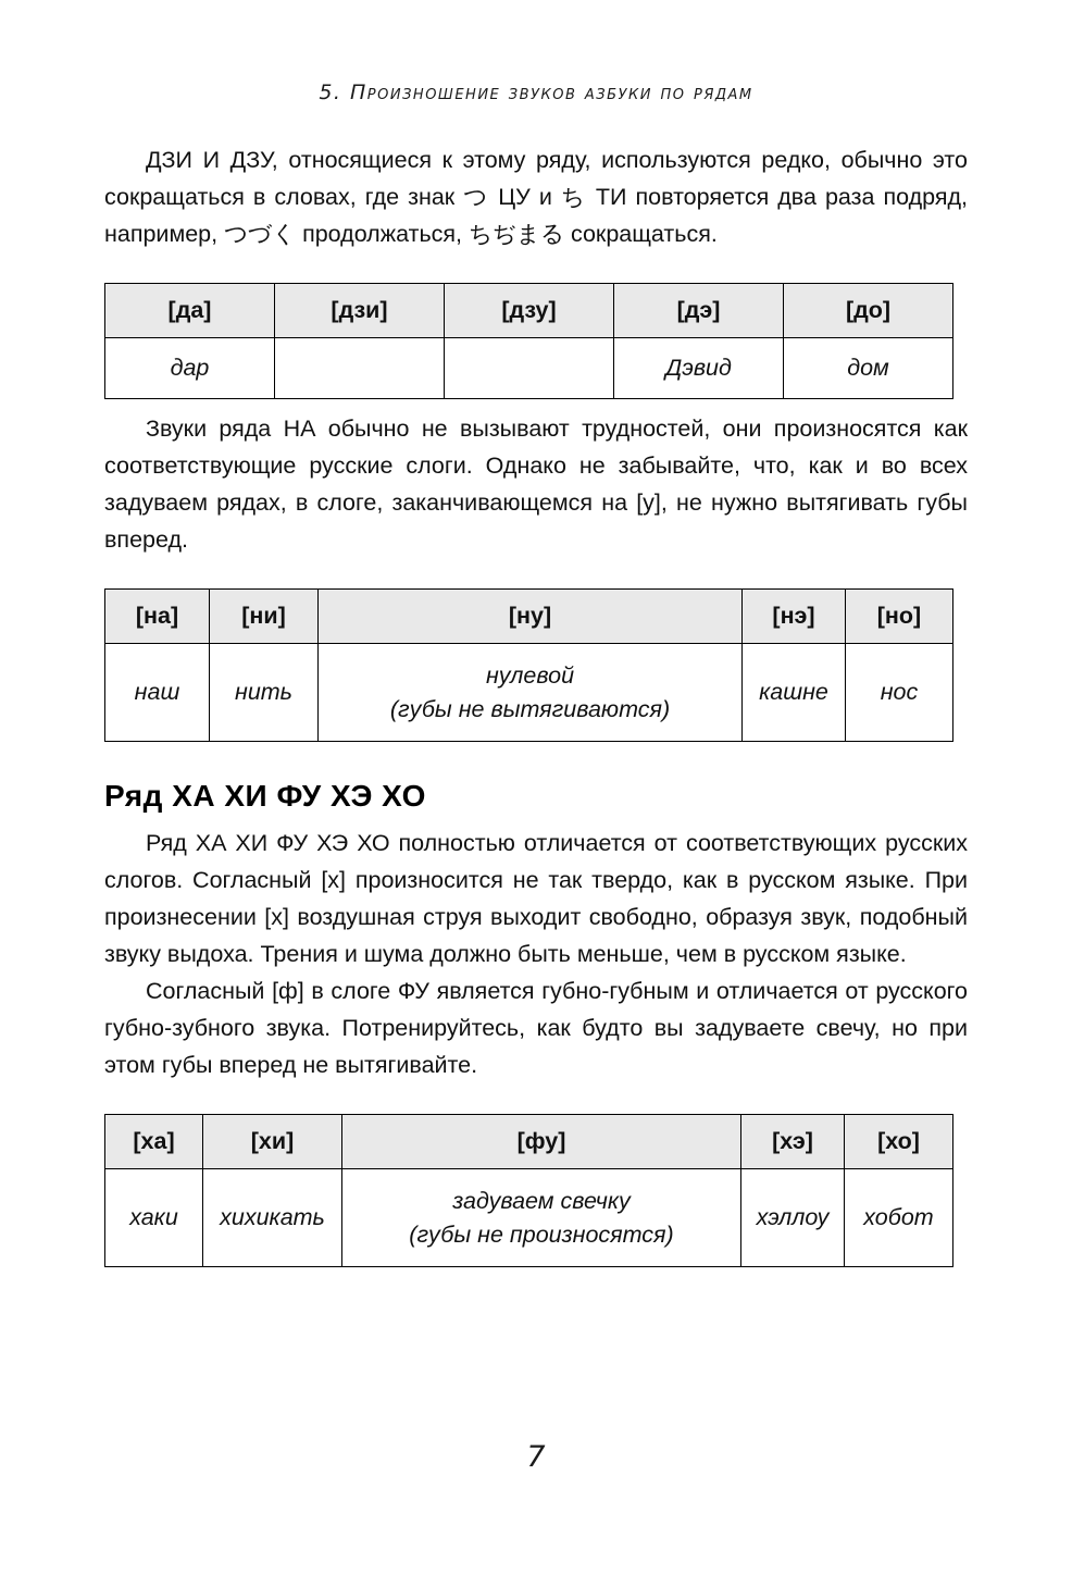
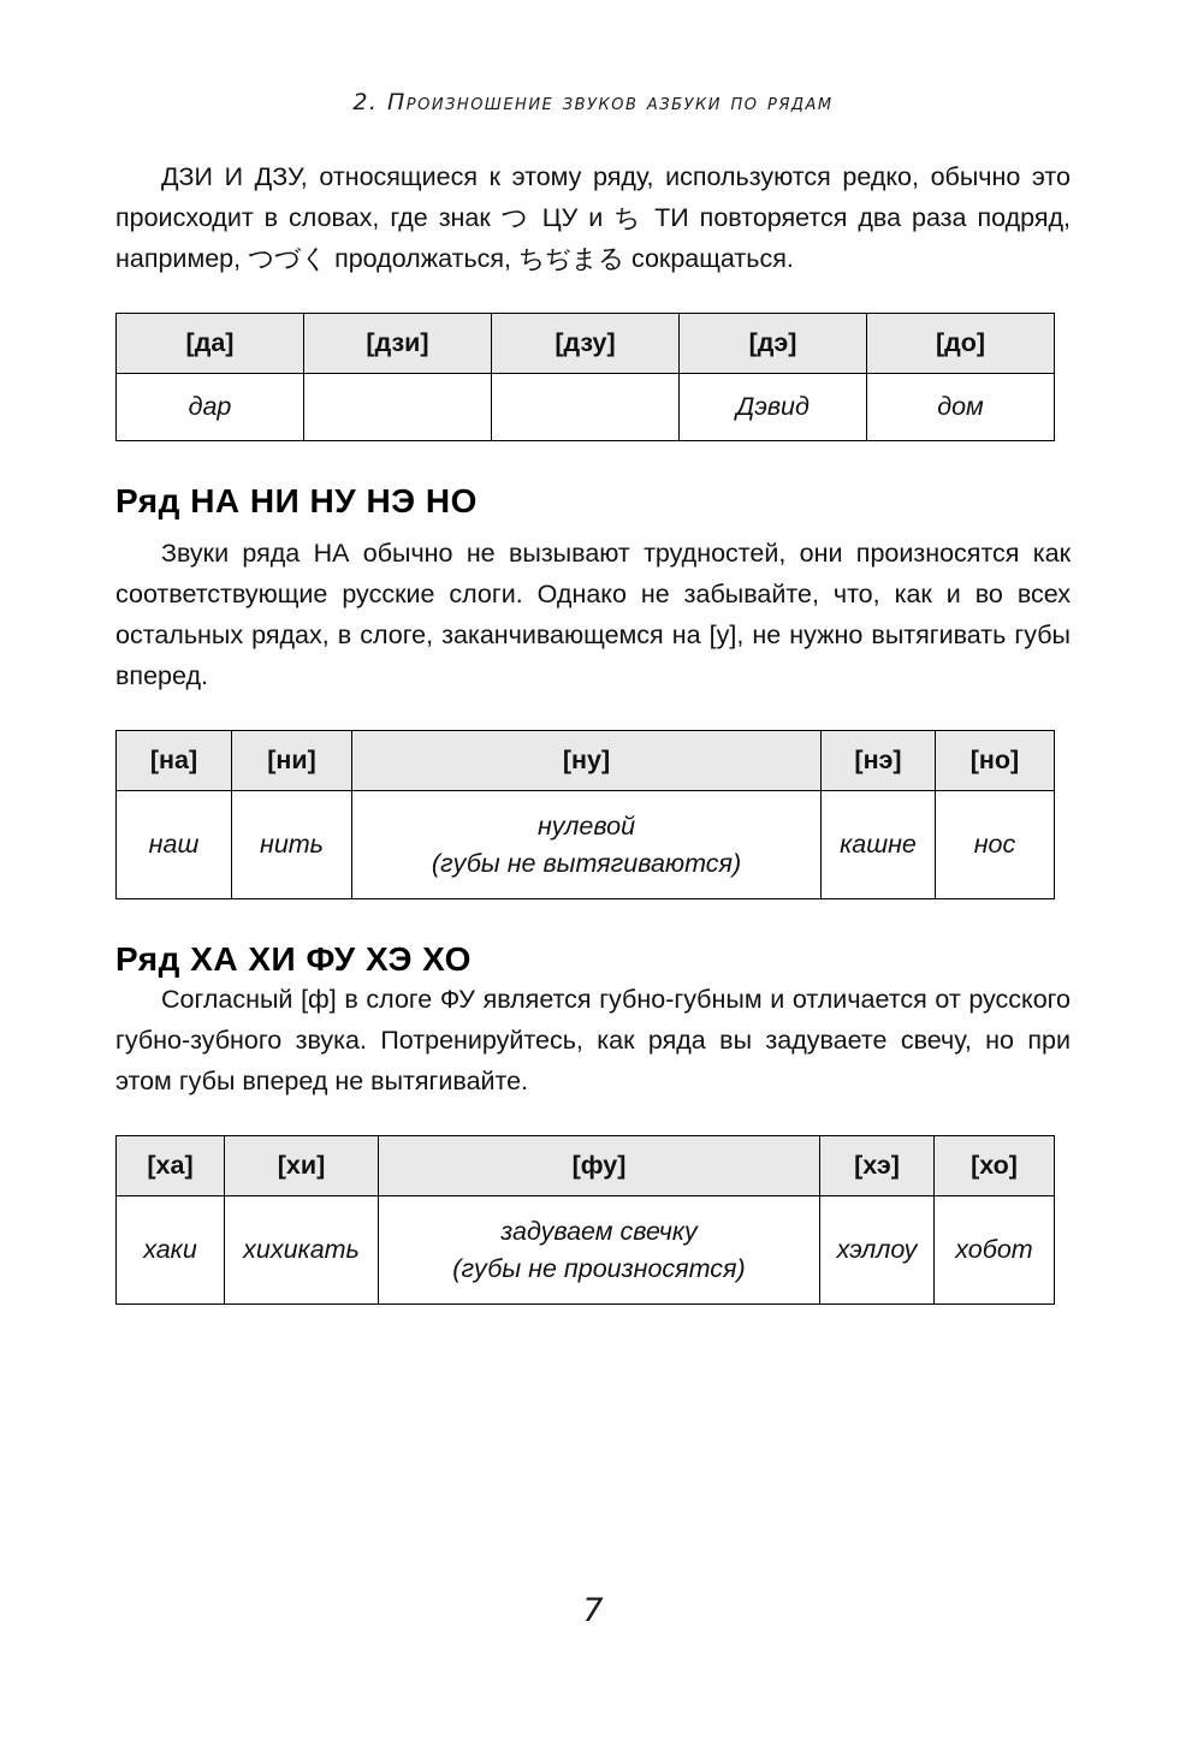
- 5. Произношение звуков азбуки по рядам
+ 2. Произношение звуков азбуки по рядам
- ДЗИ И ДЗУ, относящиеся к этому ряду, используются редко, обычно это сокращаться в словах, где знак つ ЦУ и ち ТИ повторяется два раза подряд, например, つづく продолжаться, ちぢまる сокращаться.
+ ДЗИ И ДЗУ, относящиеся к этому ряду, используются редко, обычно это происходит в словах, где знак つ ЦУ и ち ТИ повторяется два раза подряд, например, つづく продолжаться, ちぢまる сокращаться.
  [да]	[дзи]	[дзу]	[дэ]	[до]
  дар			Дэвид	дом
+ Ряд НА НИ НУ НЭ НО
- Звуки ряда НА обычно не вызывают трудностей, они произносятся как соответствующие русские слоги. Однако не забывайте, что, как и во всех задуваем рядах, в слоге, заканчивающемся на [у], не нужно вытягивать губы вперед.
+ Звуки ряда НА обычно не вызывают трудностей, они произносятся как соответствующие русские слоги. Однако не забывайте, что, как и во всех остальных рядах, в слоге, заканчивающемся на [у], не нужно вытягивать губы вперед.
  [на]	[ни]	[ну]	[нэ]	[но]
  наш	нить	нулевой (губы не вытягиваются)	кашне	нос
  Ряд ХА ХИ ФУ ХЭ ХО
- Ряд ХА ХИ ФУ ХЭ ХО полностью отличается от соответствующих русских слогов. Согласный [х] произносится не так твердо, как в русском языке. При произнесении [х] воздушная струя выходит свободно, образуя звук, подобный звуку выдоха. Трения и шума должно быть меньше, чем в русском языке.
- Согласный [ф] в слоге ФУ является губно-губным и отличается от русского губно-зубного звука. Потренируйтесь, как будто вы задуваете свечу, но при этом губы вперед не вытягивайте.
+ Согласный [ф] в слоге ФУ является губно-губным и отличается от русского губно-зубного звука. Потренируйтесь, как ряда вы задуваете свечу, но при этом губы вперед не вытягивайте.
  [ха]	[хи]	[фу]	[хэ]	[хо]
  хаки	хихикать	задуваем свечку (губы не произносятся)	хэллоу	хобот
  7
